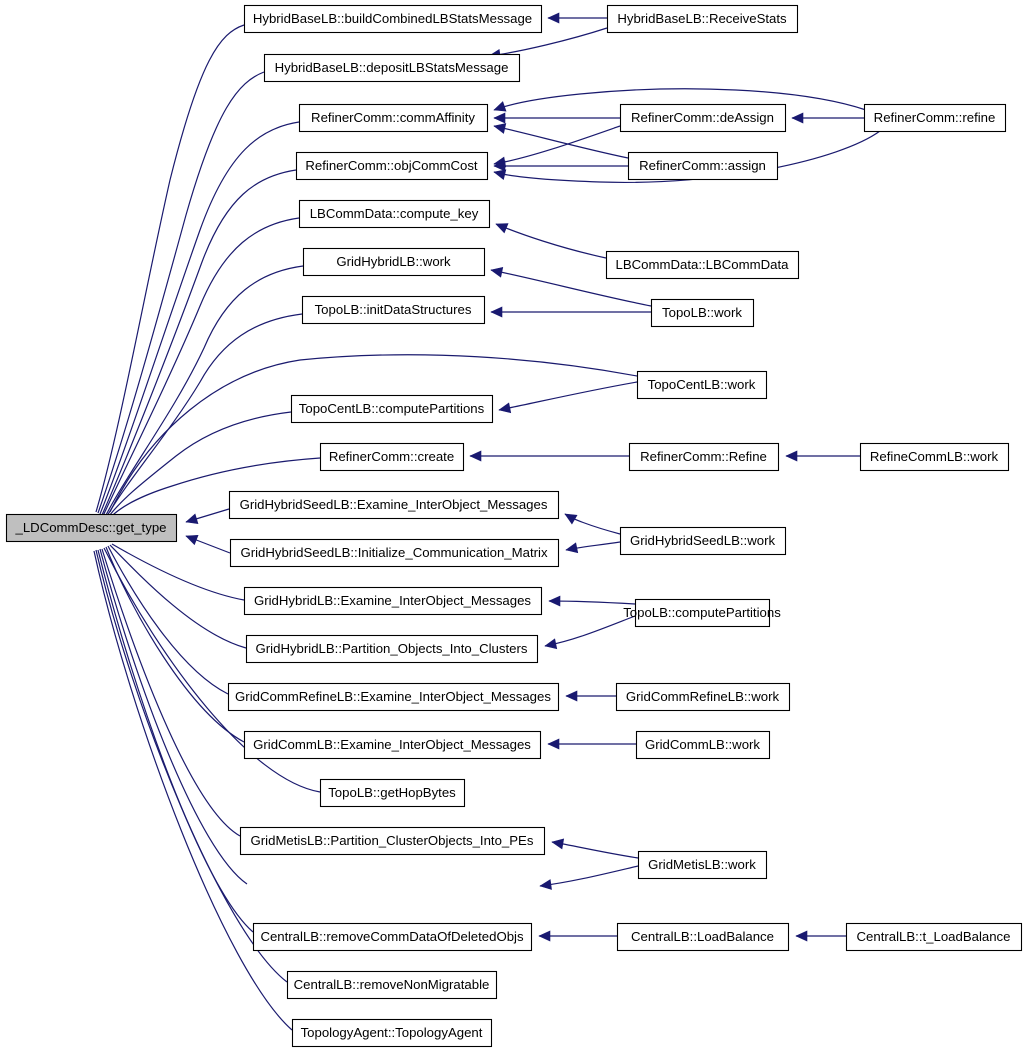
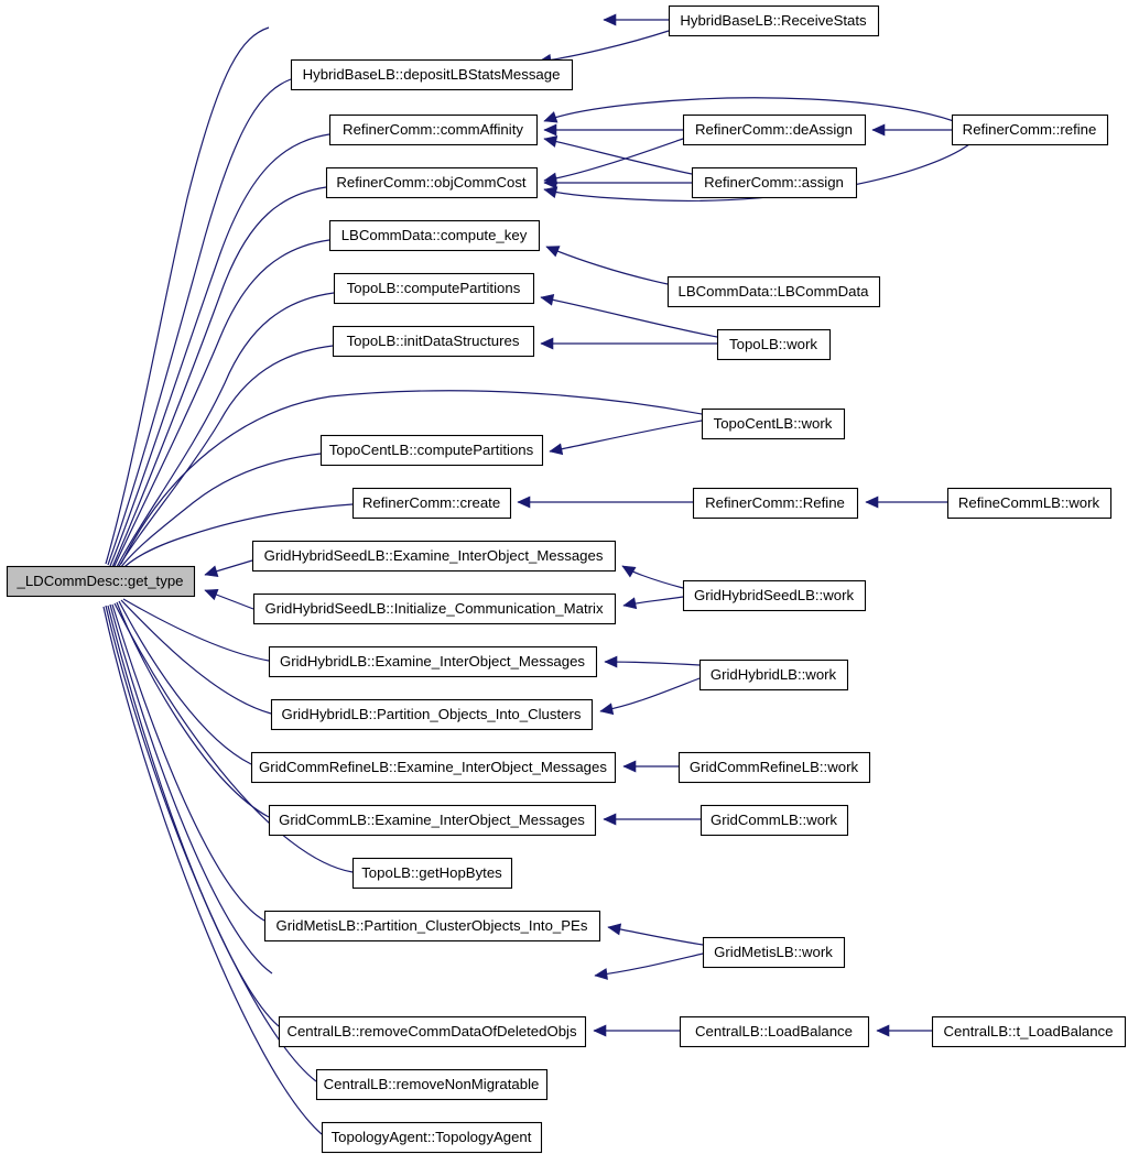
  _LDCommDesc::get_type
- HybridBaseLB::buildCombinedLBStatsMessage
  HybridBaseLB::ReceiveStats
  HybridBaseLB::depositLBStatsMessage
  RefinerComm::commAffinity
  RefinerComm::deAssign
  RefinerComm::refine
  RefinerComm::objCommCost
  RefinerComm::assign
  LBCommData::compute_key
  LBCommData::LBCommData
- GridHybridLB::work
+ TopoLB::computePartitions
  TopoLB::initDataStructures
  TopoLB::work
  TopoCentLB::work
  TopoCentLB::computePartitions
  RefinerComm::create
  RefinerComm::Refine
  RefineCommLB::work
  GridHybridSeedLB::Examine_InterObject_Messages
  GridHybridSeedLB::work
  GridHybridSeedLB::Initialize_Communication_Matrix
  GridHybridLB::Examine_InterObject_Messages
- TopoLB::computePartitions
+ GridHybridLB::work
  GridHybridLB::Partition_Objects_Into_Clusters
  GridCommRefineLB::Examine_InterObject_Messages
  GridCommRefineLB::work
  GridCommLB::Examine_InterObject_Messages
  GridCommLB::work
  TopoLB::getHopBytes
  GridMetisLB::Partition_ClusterObjects_Into_PEs
  GridMetisLB::work
  CentralLB::removeCommDataOfDeletedObjs
  CentralLB::LoadBalance
  CentralLB::t_LoadBalance
  CentralLB::removeNonMigratable
  TopologyAgent::TopologyAgent
